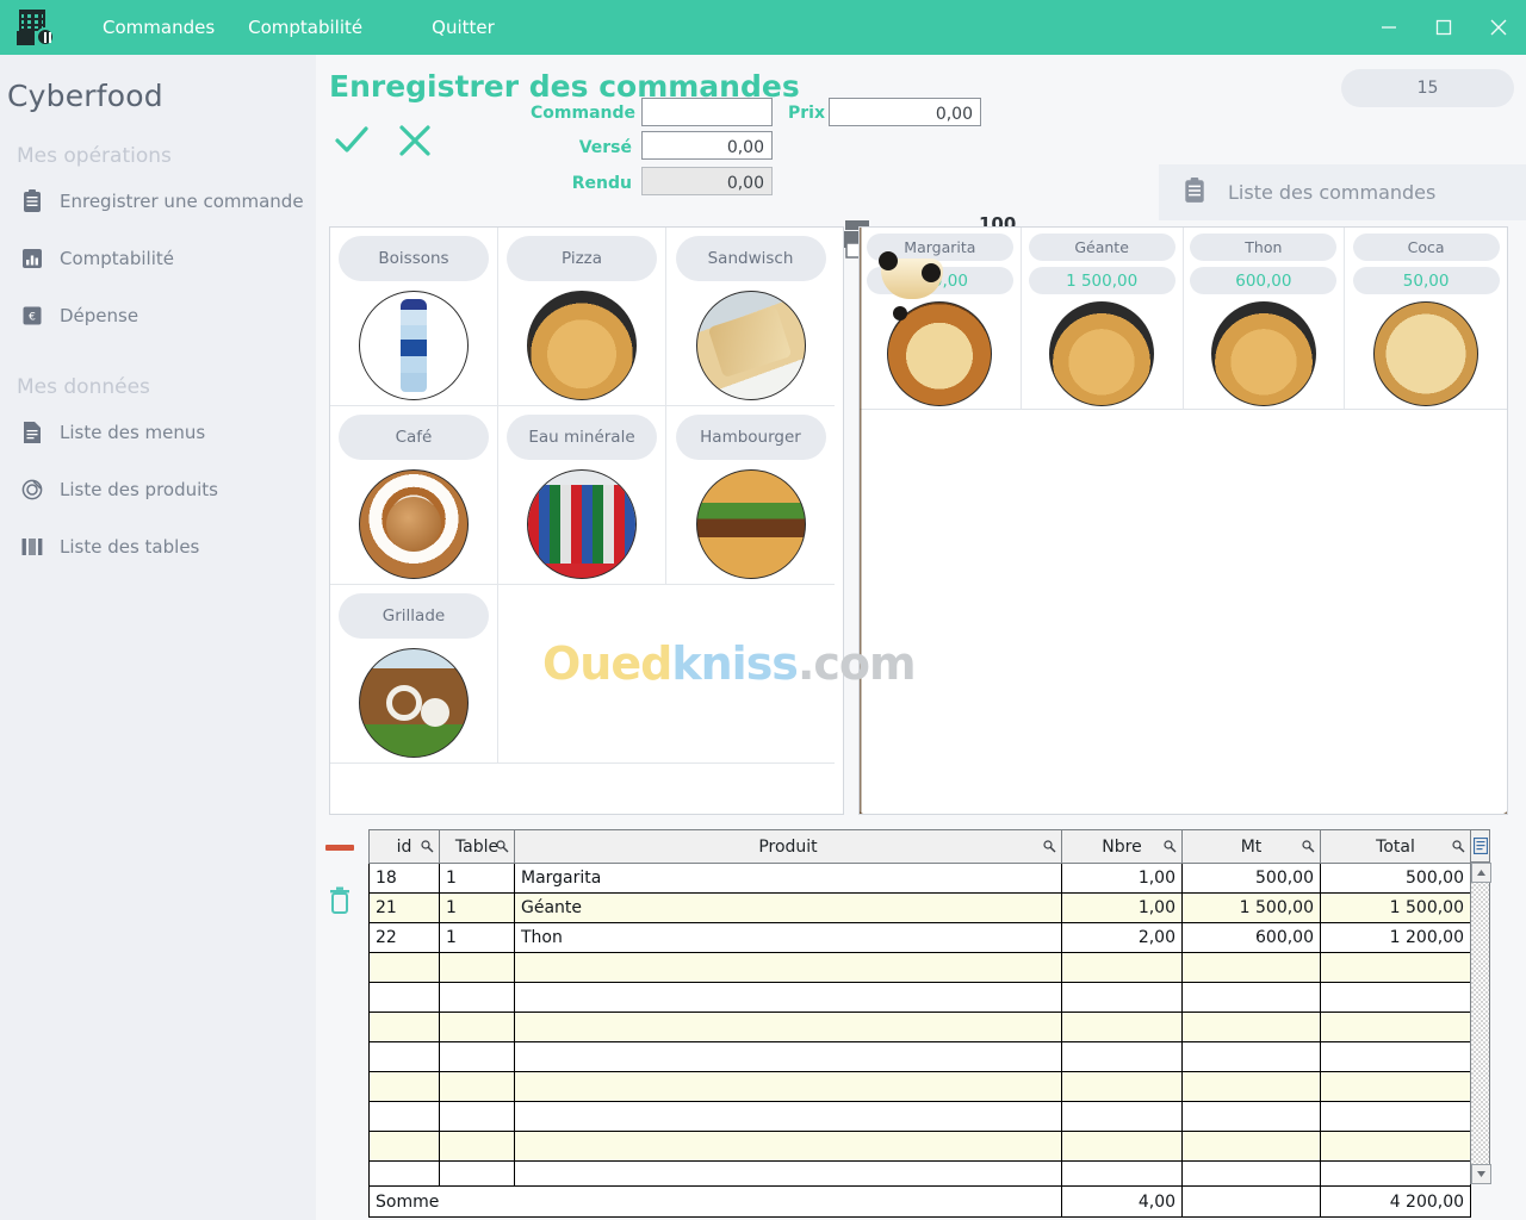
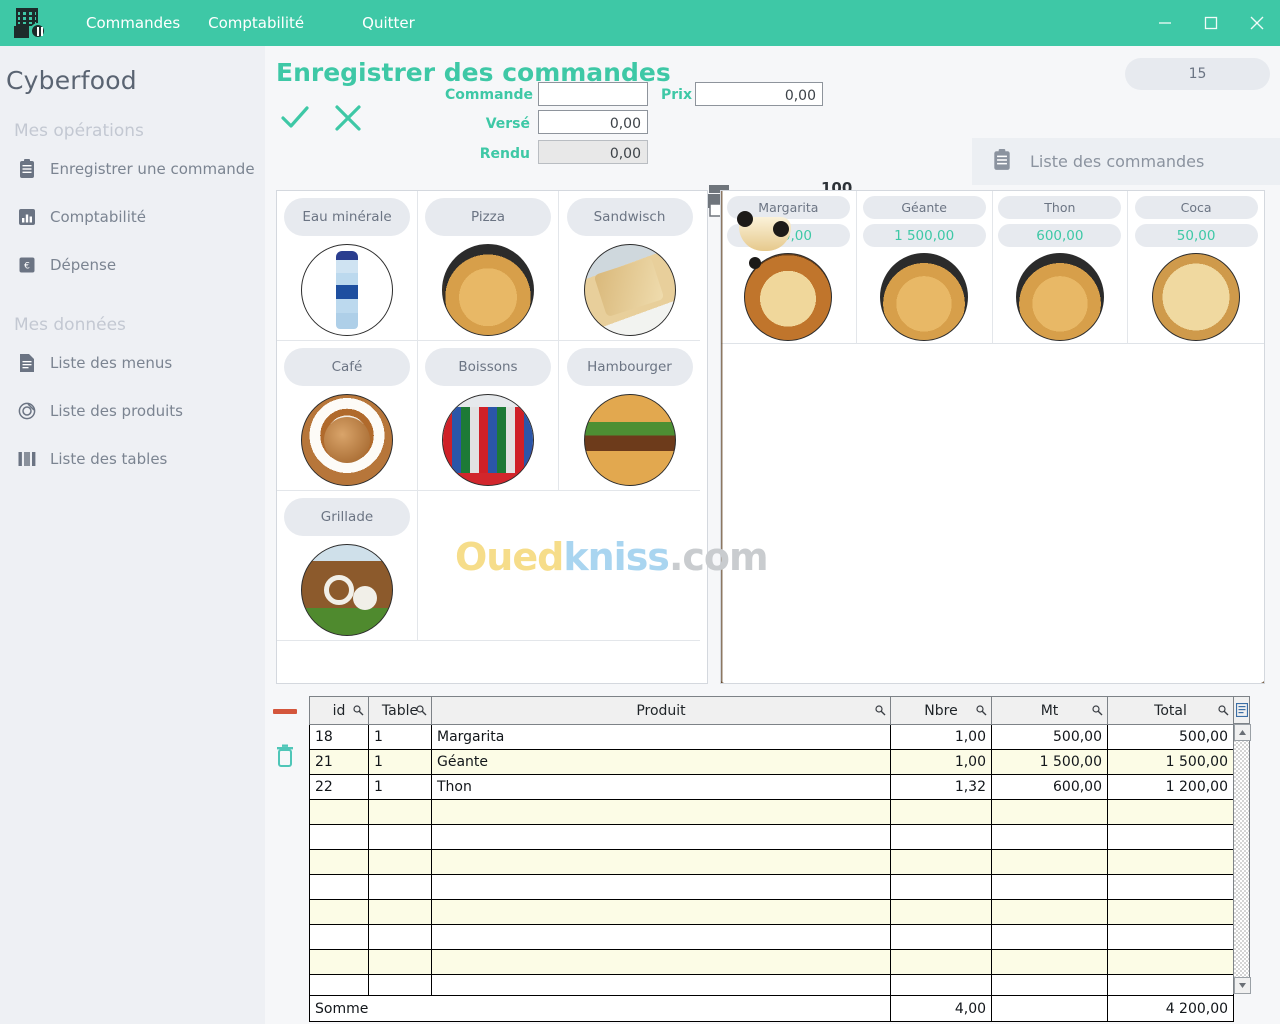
  Commandes
  Comptabilité
  Quitter
  Cyberfood
  Mes opérations
  Enregistrer une commande
  Comptabilité
  €
  Dépense
  Mes données
  Liste des menus
  Liste des produits
  Liste des tables
  Enregistrer des commandes
  15
  Commande
  Prix
  0,00
  Versé
  0,00
  Rendu
  0,00
  100
  Liste des commandes
- Boissons
+ Eau minérale
  Pizza
  Sandwisch
  Café
- Eau minérale
+ Boissons
  Hambourger
  Grillade
  Ouedkniss.com
  id	Table	Produit	Nbre	Mt	Total
  18	1	Margarita	1,00	500,00	500,00
  21	1	Géante	1,00	1 500,00	1 500,00
- 22	1	Thon	2,00	600,00	1 200,00
+ 22	1	Thon	1,32	600,00	1 200,00
  Somme	4,00		4 200,00
